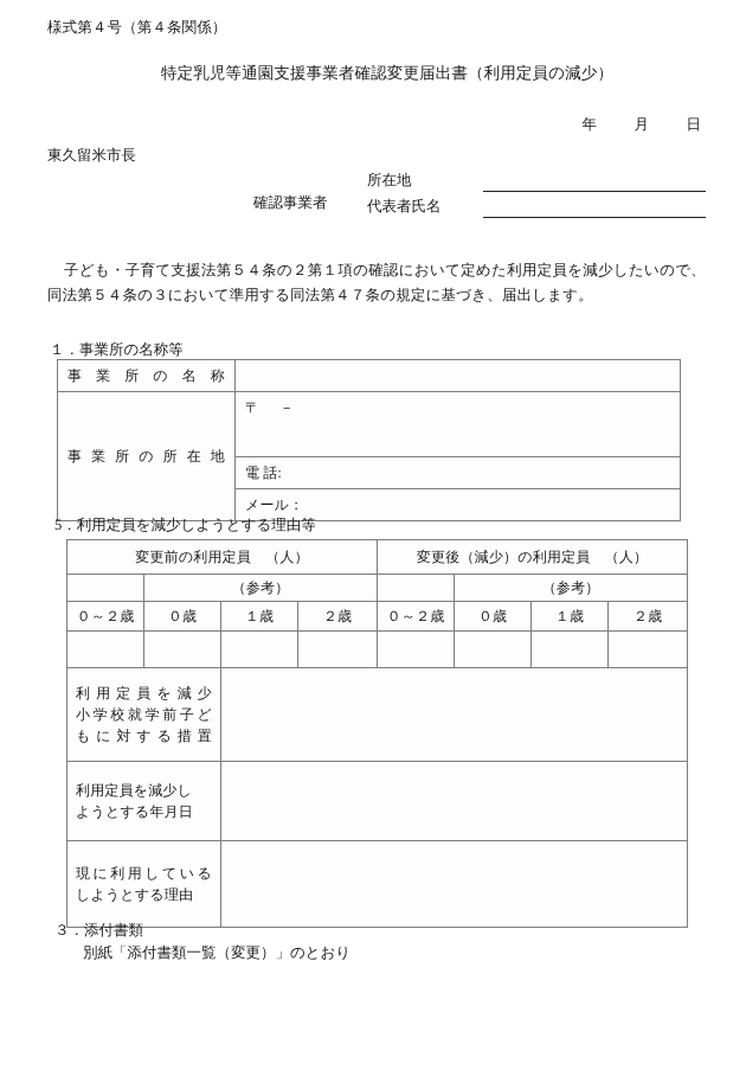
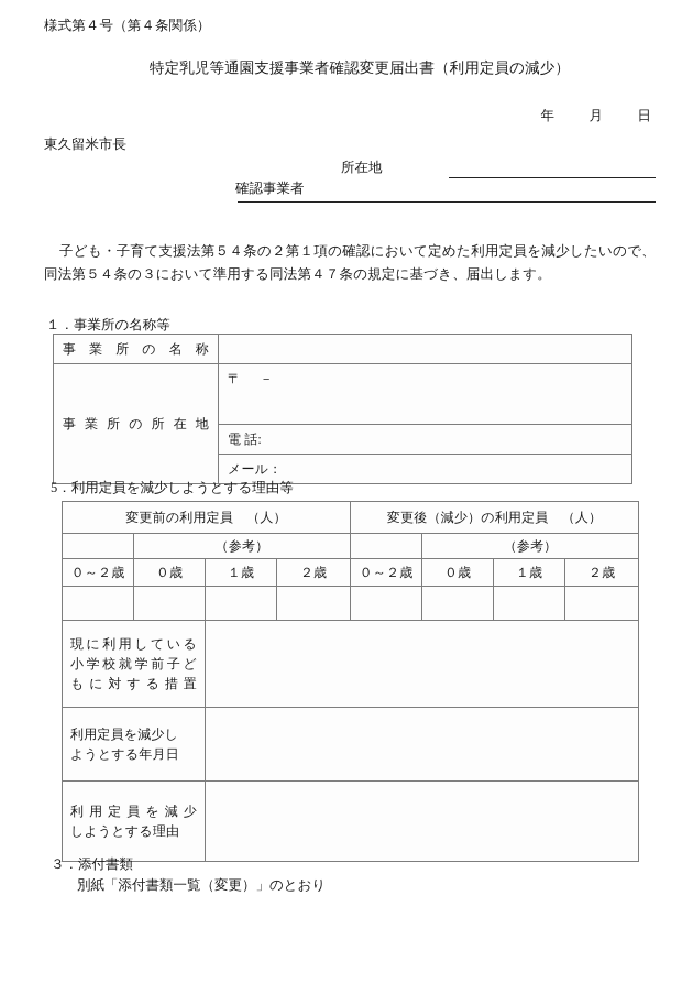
  様式第４号（第４条関係）
  特定乳児等通園支援事業者確認変更届出書（利用定員の減少）
  年 月 日
  東久留米市長
  確認事業者
  所在地
- 代表者氏名
  子ども・子育て支援法第５４条の２第１項の確認において定めた利用定員を減少したいので、同法第５４条の３において準用する同法第４７条の規定に基づき、届出します。
  １．事業所の名称等
  事業所の名称
  事業所の所在地	〒 －
  電 話:
  メール：
  5．利用定員を減少しようとする理由等
  変更前の利用定員 （人）	変更後（減少）の利用定員 （人）
  	（参考）		（参考）
  ０～２歳	０歳	１歳	２歳	０～２歳	０歳	１歳	２歳
- 利用定員を減少 小学校就学前子ど もに対する措置
+ 現に利用している 小学校就学前子ど もに対する措置
  利用定員を減少し ようとする年月日
- 現に利用している しようとする理由
+ 利用定員を減少 しようとする理由
  ３．添付書類
  別紙「添付書類一覧（変更）」のとおり
